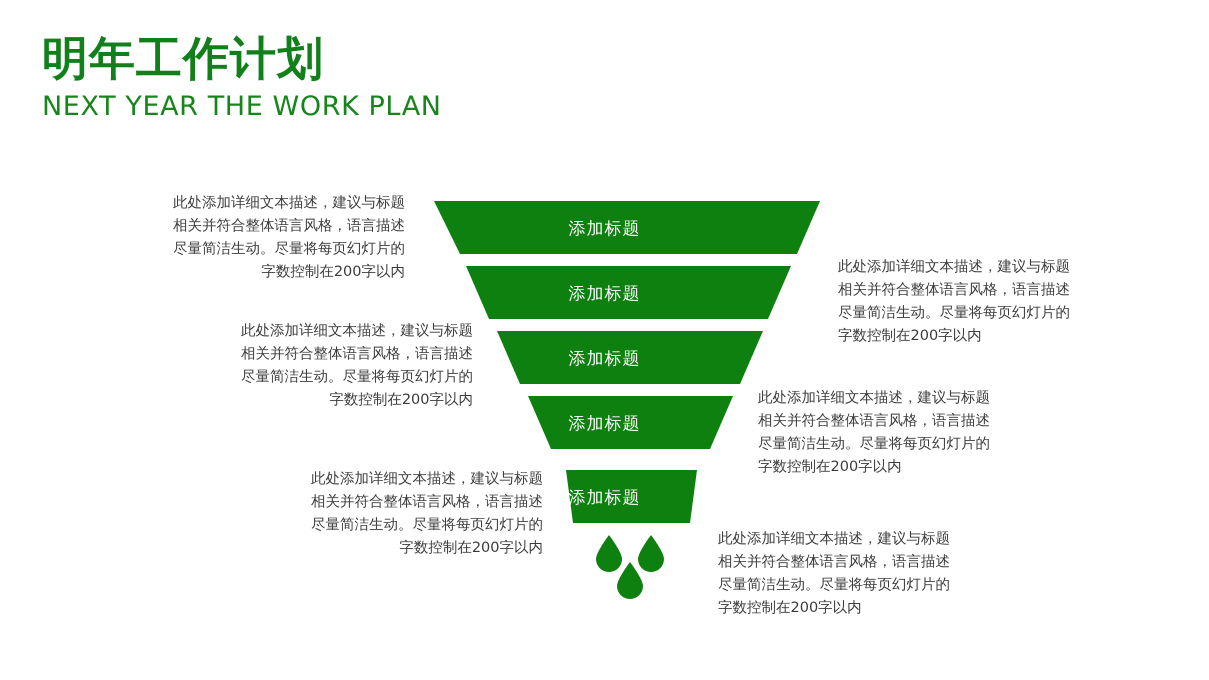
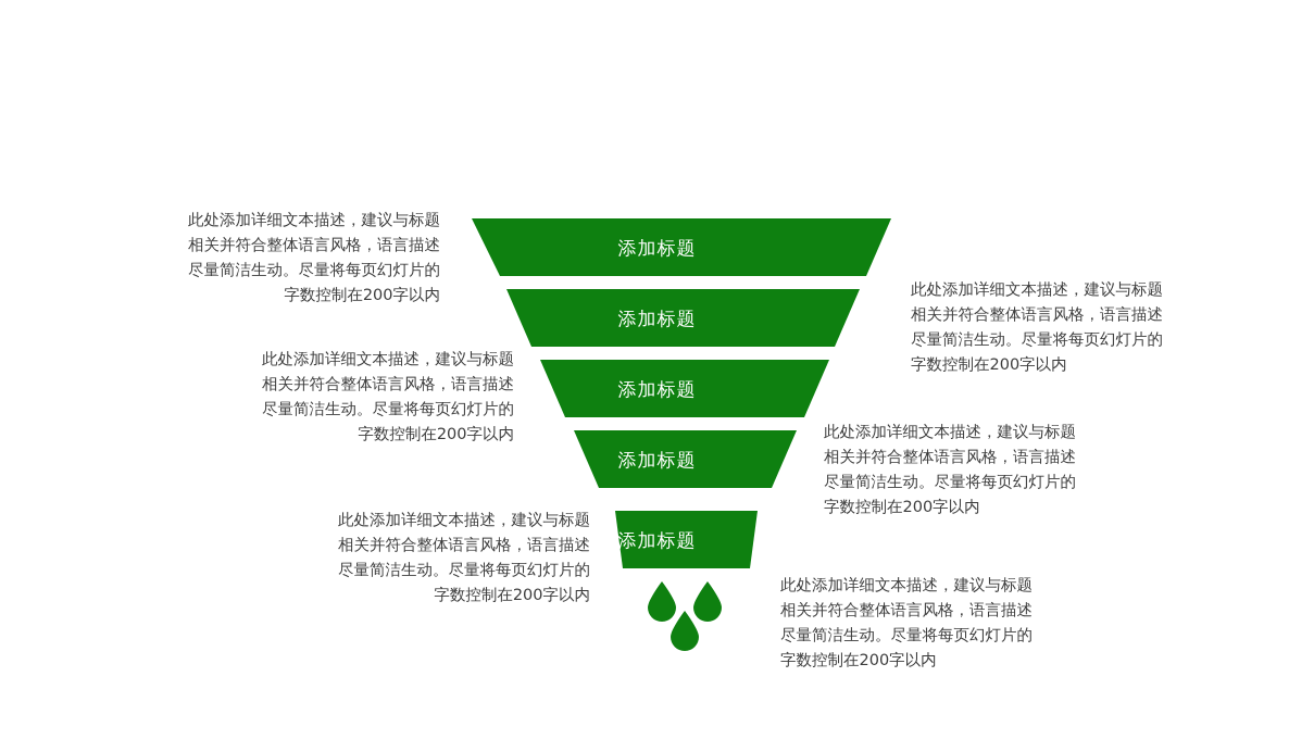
- 明年工作计划
- NEXT YEAR THE WORK PLAN
  添加标题
  添加标题
  添加标题
  添加标题
  添加标题
  此处添加详细文本描述，建议与标题
  相关并符合整体语言风格，语言描述
  尽量简洁生动。尽量将每页幻灯片的
  字数控制在200字以内
  此处添加详细文本描述，建议与标题
  相关并符合整体语言风格，语言描述
  尽量简洁生动。尽量将每页幻灯片的
  字数控制在200字以内
  此处添加详细文本描述，建议与标题
  相关并符合整体语言风格，语言描述
  尽量简洁生动。尽量将每页幻灯片的
  字数控制在200字以内
  此处添加详细文本描述，建议与标题
  相关并符合整体语言风格，语言描述
  尽量简洁生动。尽量将每页幻灯片的
  字数控制在200字以内
  此处添加详细文本描述，建议与标题
  相关并符合整体语言风格，语言描述
  尽量简洁生动。尽量将每页幻灯片的
  字数控制在200字以内
  此处添加详细文本描述，建议与标题
  相关并符合整体语言风格，语言描述
  尽量简洁生动。尽量将每页幻灯片的
  字数控制在200字以内
